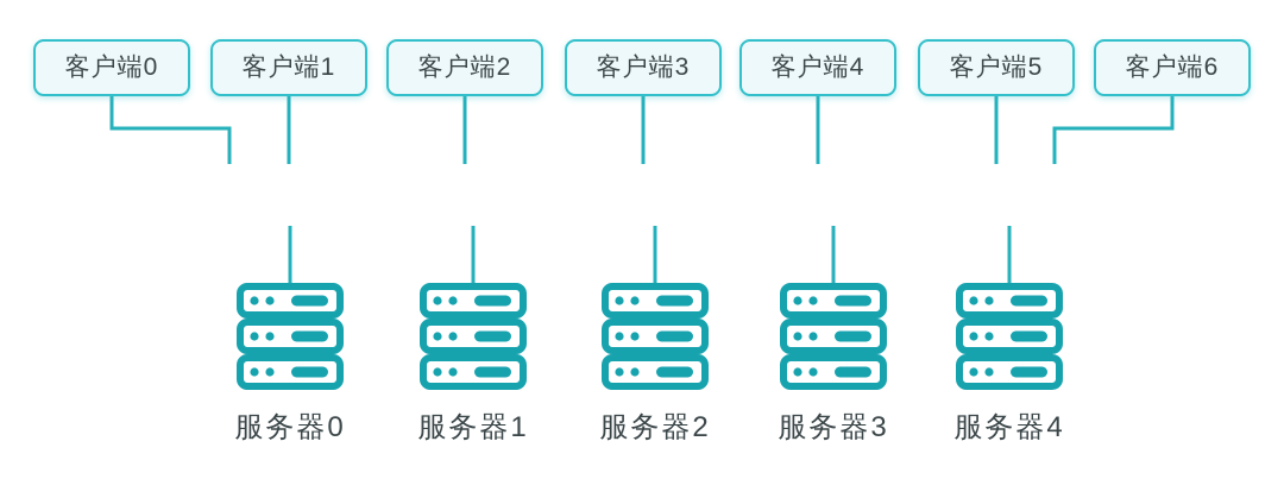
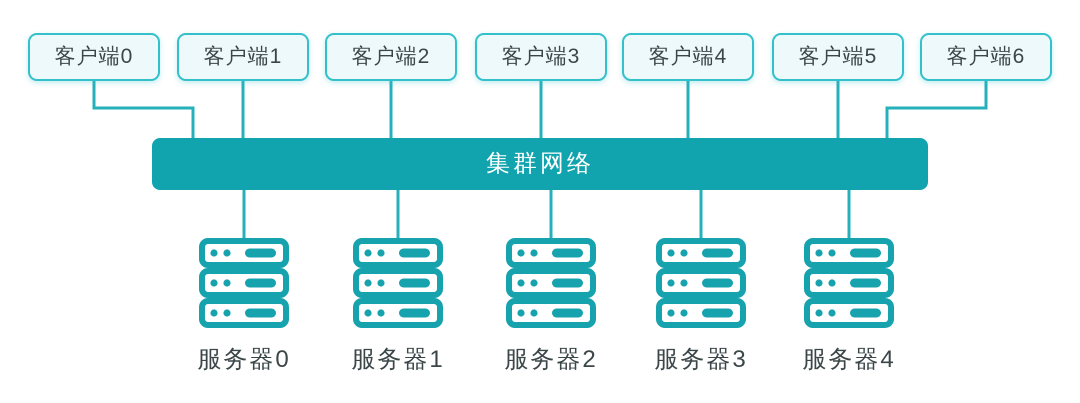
+ 集群网络
  客户端0
  客户端1
  客户端2
  客户端3
  客户端4
  客户端5
  客户端6
  服务器0
  服务器1
  服务器2
  服务器3
  服务器4
